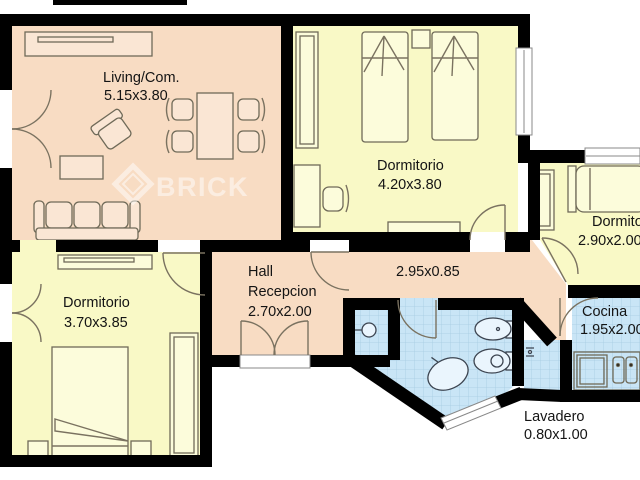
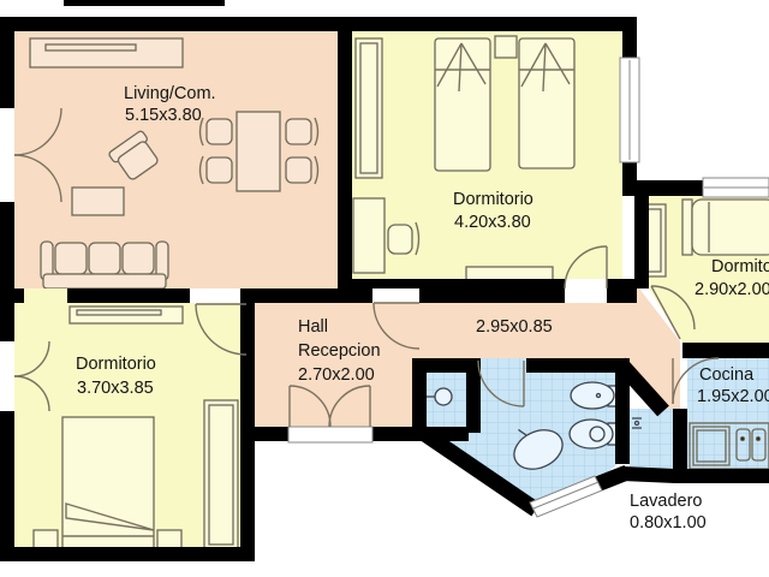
- BRICK
  Living/Com.
  5.15x3.80
  Dormitorio
  4.20x3.80
  Dormito
  2.90x2.00
  Dormitorio
  3.70x3.85
  Hall
  Recepcion
  2.70x2.00
  2.95x0.85
  Cocina
  1.95x2.0
  Lavadero
  0.80x1.00
